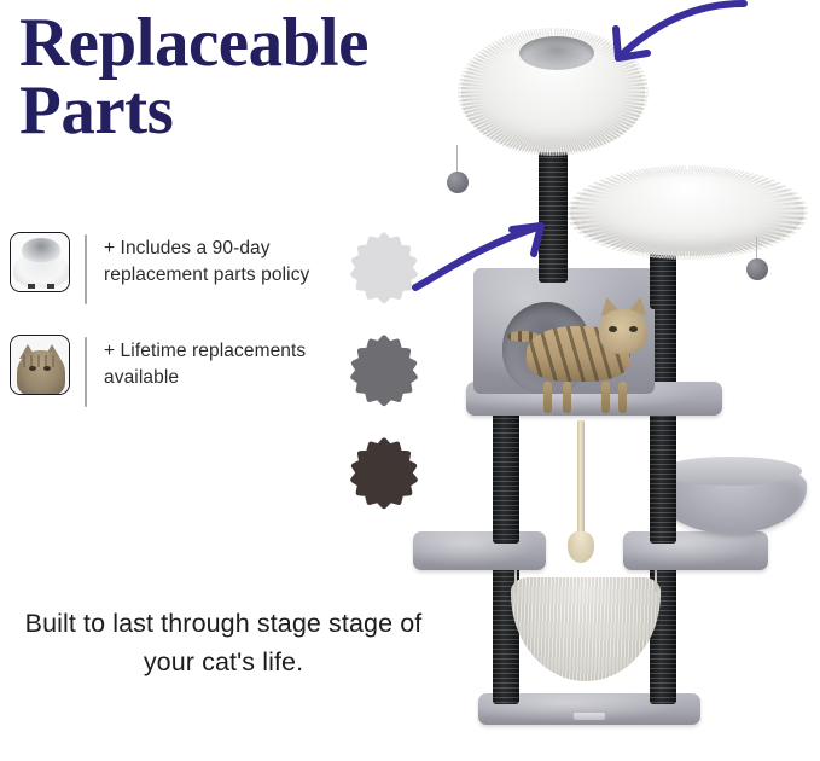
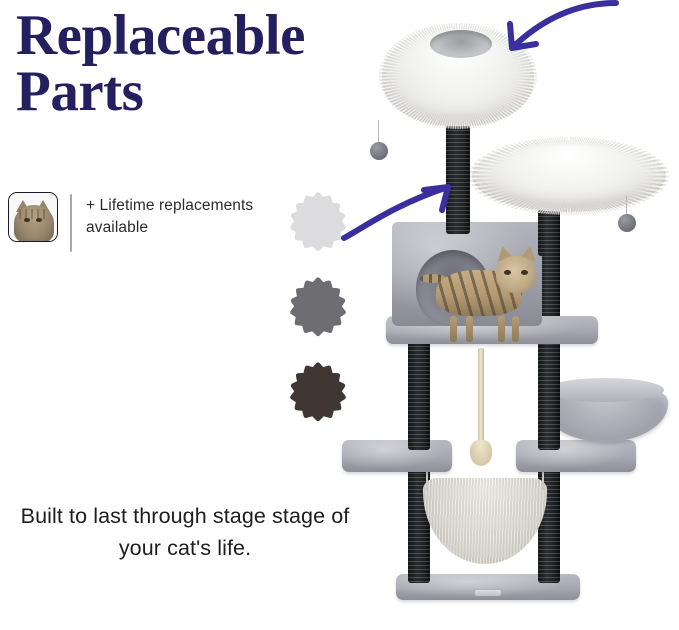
  Replaceable
  Parts
- + Includes a 90-day replacement parts policy
  + Lifetime replacements available
  Built to last through stage stage of your cat's life.
